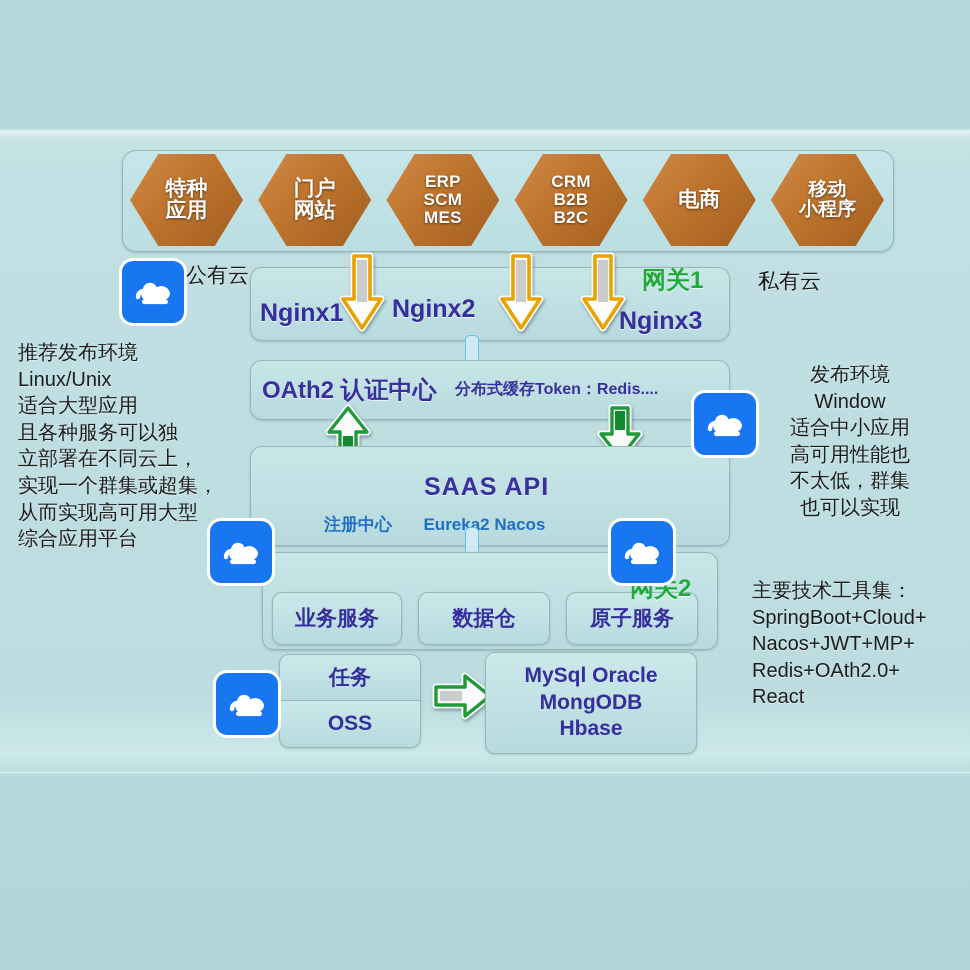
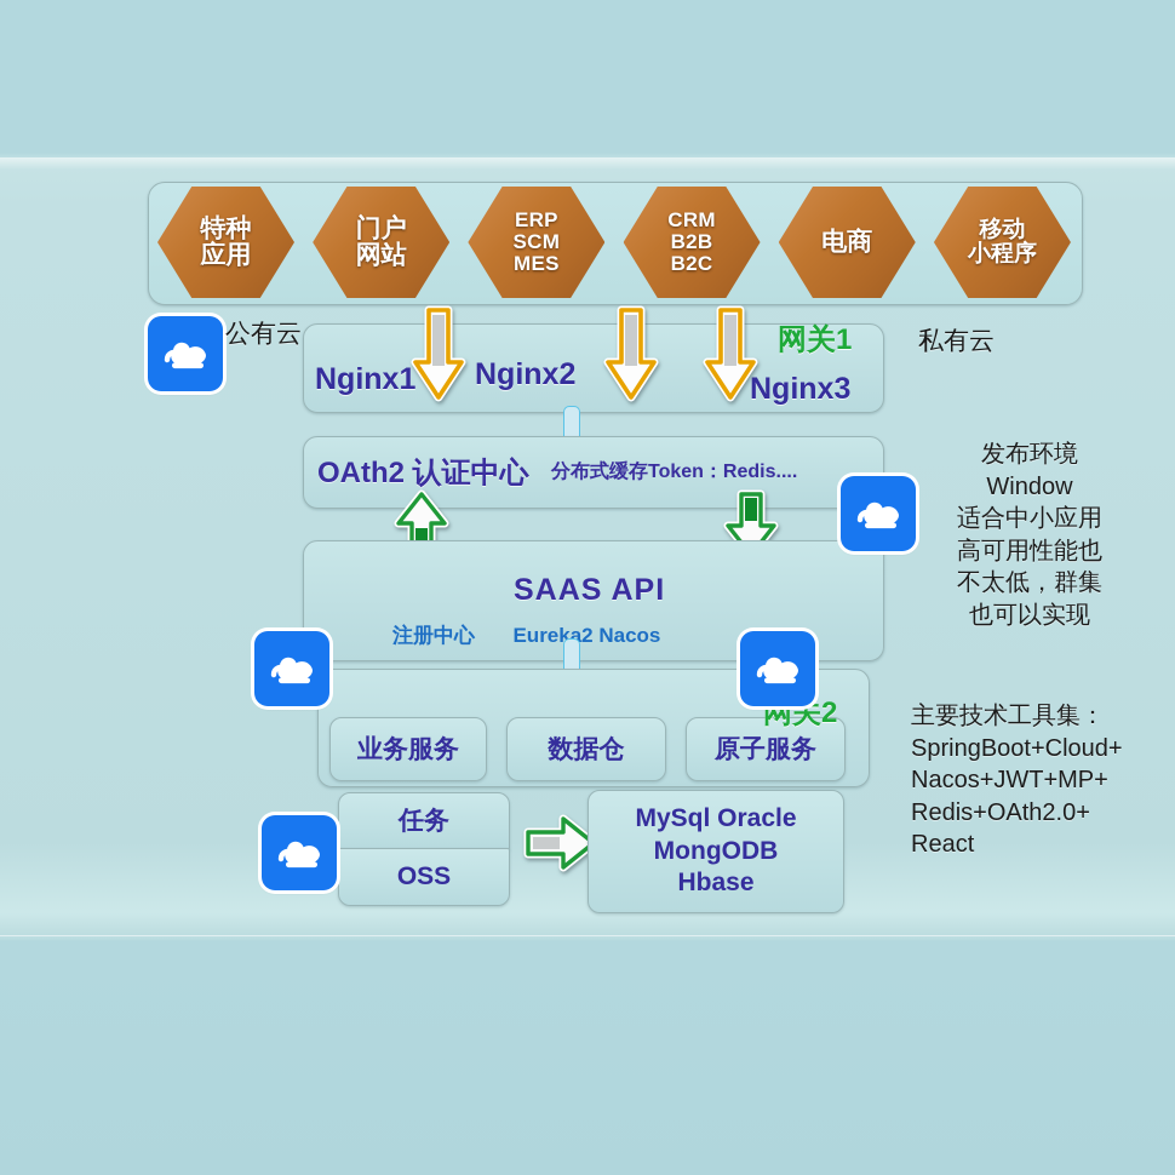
  特种
  应用
  门户
  网站
  ERP
  SCM
  MES
  CRM
  B2B
  B2C
  电商
  移动
  小程序
  Nginx1
  Nginx2
  Nginx3
  网关1
  OAth2 认证中心
  分布式缓存Token：Redis....
  SAAS API
  注册中心 Eureka2 Nacos
  业务服务
  数据仓
  原子服务
  网关2
  任务
  OSS
  MySql Oracle
  MongODB
  Hbase
  公有云
  私有云
- 推荐发布环境
- Linux/Unix
- 适合大型应用
- 且各种服务可以独
- 立部署在不同云上，
- 实现一个群集或超集，
- 从而实现高可用大型
- 综合应用平台
  发布环境
  Window
  适合中小应用
  高可用性能也
  不太低，群集
  也可以实现
  主要技术工具集：
  SpringBoot+Cloud+
  Nacos+JWT+MP+
  Redis+OAth2.0+
  React
